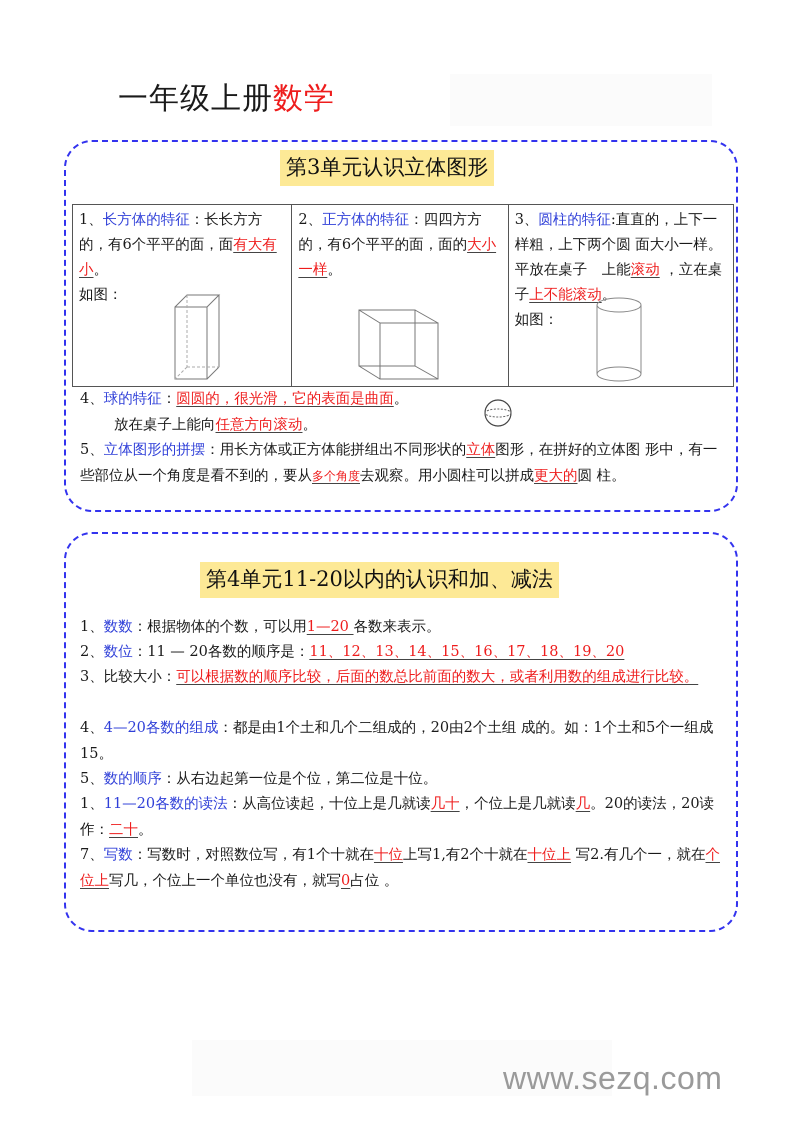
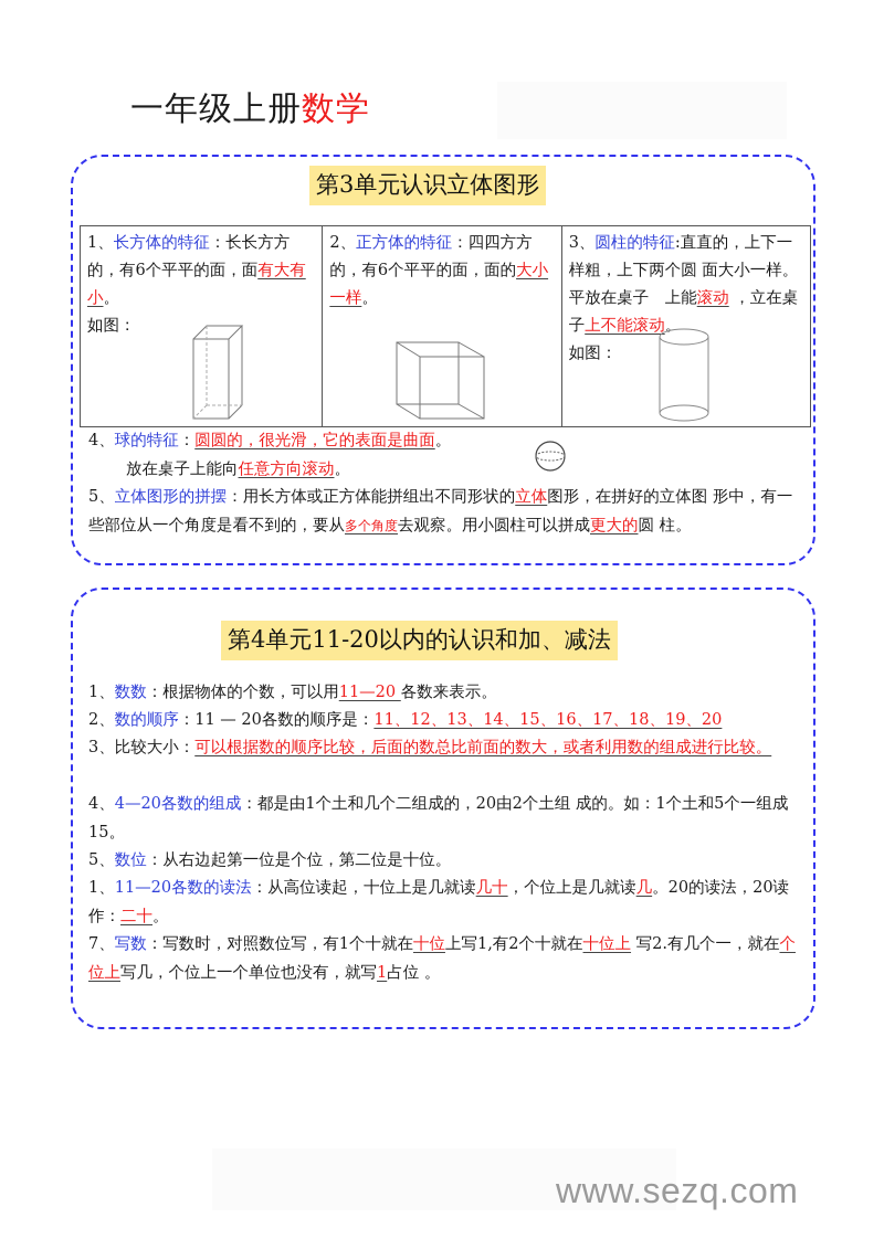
  一年级上册数学
  第3单元认识立体图形
  1、长方体的特征：长长方方 的，有6个平平的面，面有大有小。
  如图：
  2、正方体的特征：四四方方的，有6个平平的面，面的大小一样。
  3、圆柱的特征:直直的，上下一样粗，上下两个圆 面大小一样。平放在桌子 上能滚动 ，立在桌子上不能滚动。
  如图：
  4、球的特征：圆圆的，很光滑，它的表面是曲面。
  放在桌子上能向任意方向滚动。
  5、立体图形的拼摆：用长方体或正方体能拼组出不同形状的立体图形，在拼好的立体图 形中，有一些部位从一个角度是看不到的，要从多个角度去观察。用小圆柱可以拼成更大的圆 柱。
  第4单元11-20以内的认识和加、减法
- 1、数数：根据物体的个数，可以用1—20 各数来表示。
+ 1、数数：根据物体的个数，可以用11—20 各数来表示。
- 2、数位：11 — 20各数的顺序是：11、12、13、14、15、16、17、18、19、20
+ 2、数的顺序：11 — 20各数的顺序是：11、12、13、14、15、16、17、18、19、20
  3、比较大小：可以根据数的顺序比较，后面的数总比前面的数大，或者利用数的组成进行比较。
  4、4—20各数的组成：都是由1个土和几个二组成的，20由2个土组 成的。如：1个土和5个一组成15。
- 5、数的顺序：从右边起第一位是个位，第二位是十位。
+ 5、数位：从右边起第一位是个位，第二位是十位。
  1、11—20各数的读法：从高位读起，十位上是几就读几十，个位上是几就读几。20的读法，20读作：二十。
- 7、写数：写数时，对照数位写，有1个十就在十位上写1,有2个十就在十位上 写2.有几个一，就在个位上写几，个位上一个单位也没有，就写0占位 。
+ 7、写数：写数时，对照数位写，有1个十就在十位上写1,有2个十就在十位上 写2.有几个一，就在个位上写几，个位上一个单位也没有，就写1占位 。
  www.sezq.com
